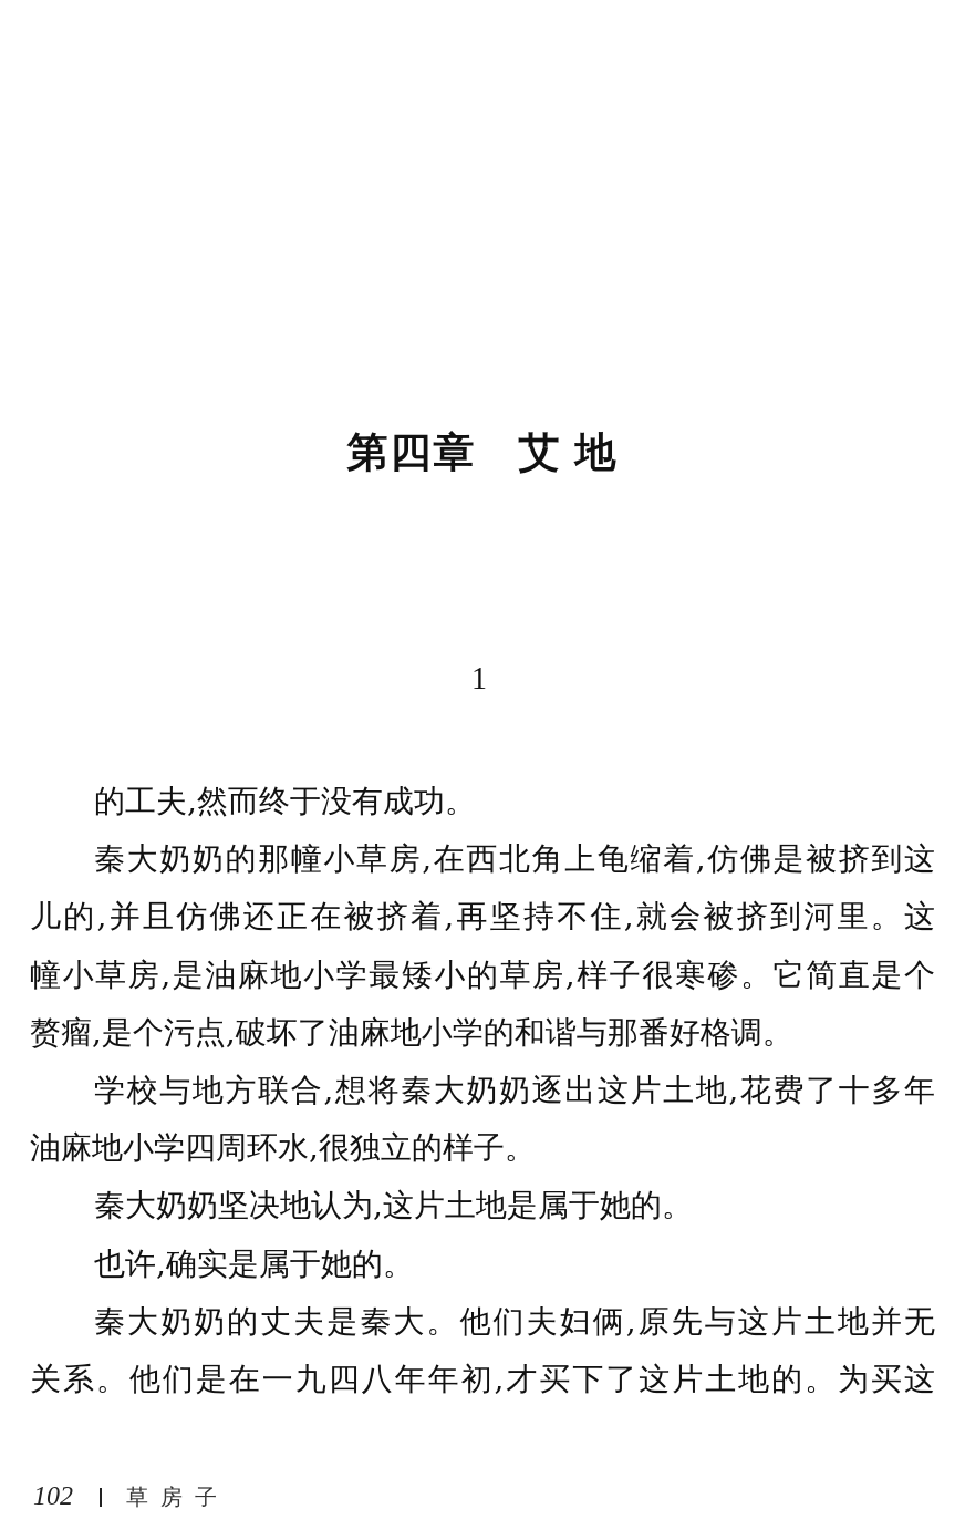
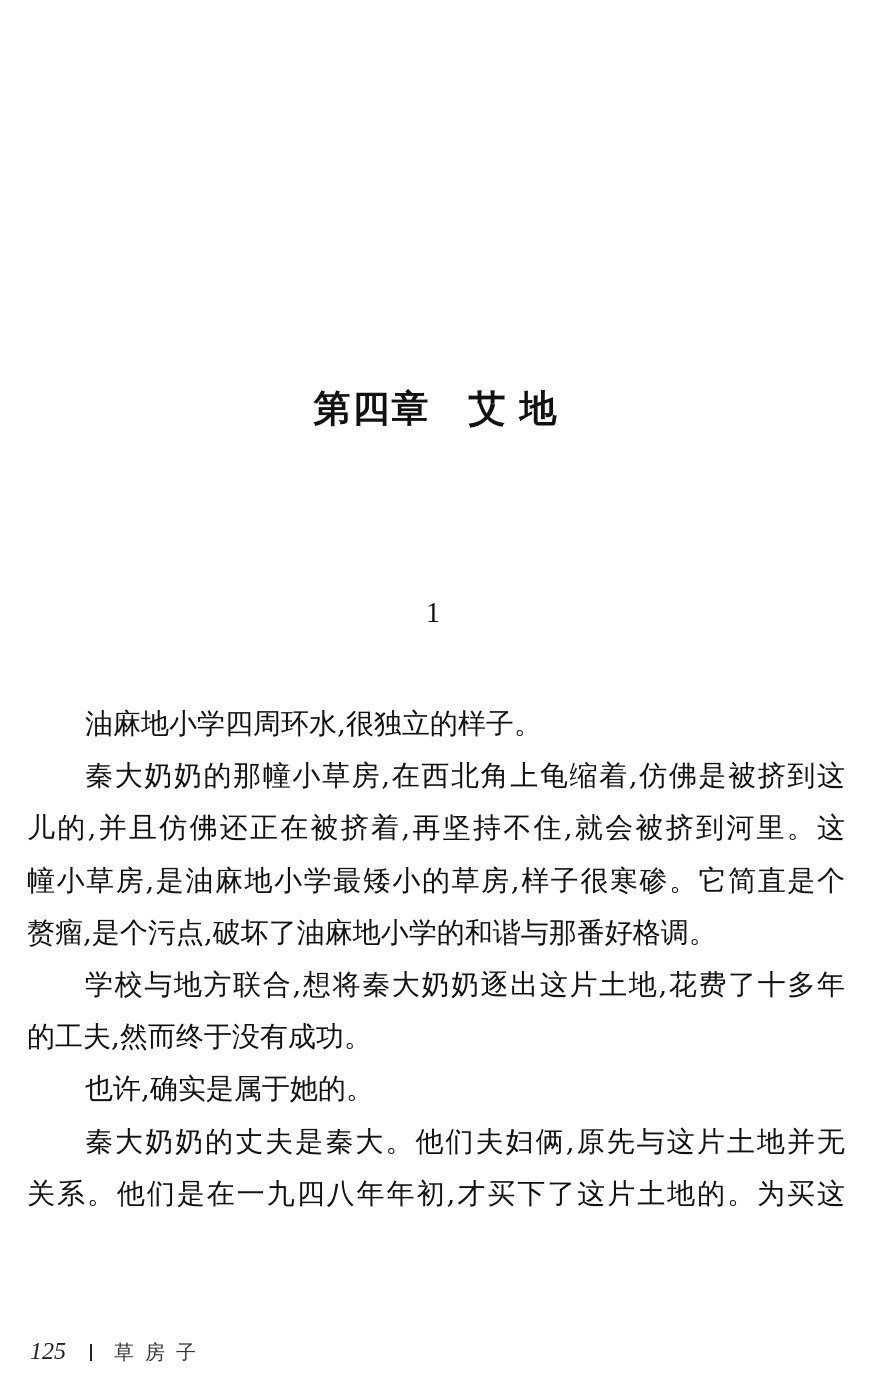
  第四章 艾 地
  1
- 的工夫,然而终于没有成功。
+ 油麻地小学四周环水,很独立的样子。
  秦大奶奶的那幢小草房,在西北角上龟缩着,仿佛是被挤到这
  儿的,并且仿佛还正在被挤着,再坚持不住,就会被挤到河里。这
  幢小草房,是油麻地小学最矮小的草房,样子很寒碜。它简直是个
  赘瘤,是个污点,破坏了油麻地小学的和谐与那番好格调。
  学校与地方联合,想将秦大奶奶逐出这片土地,花费了十多年
- 油麻地小学四周环水,很独立的样子。
+ 的工夫,然而终于没有成功。
- 秦大奶奶坚决地认为,这片土地是属于她的。
  也许,确实是属于她的。
  秦大奶奶的丈夫是秦大。他们夫妇俩,原先与这片土地并无
  关系。他们是在一九四八年年初,才买下了这片土地的。为买这
- 102
+ 125
  草房子
